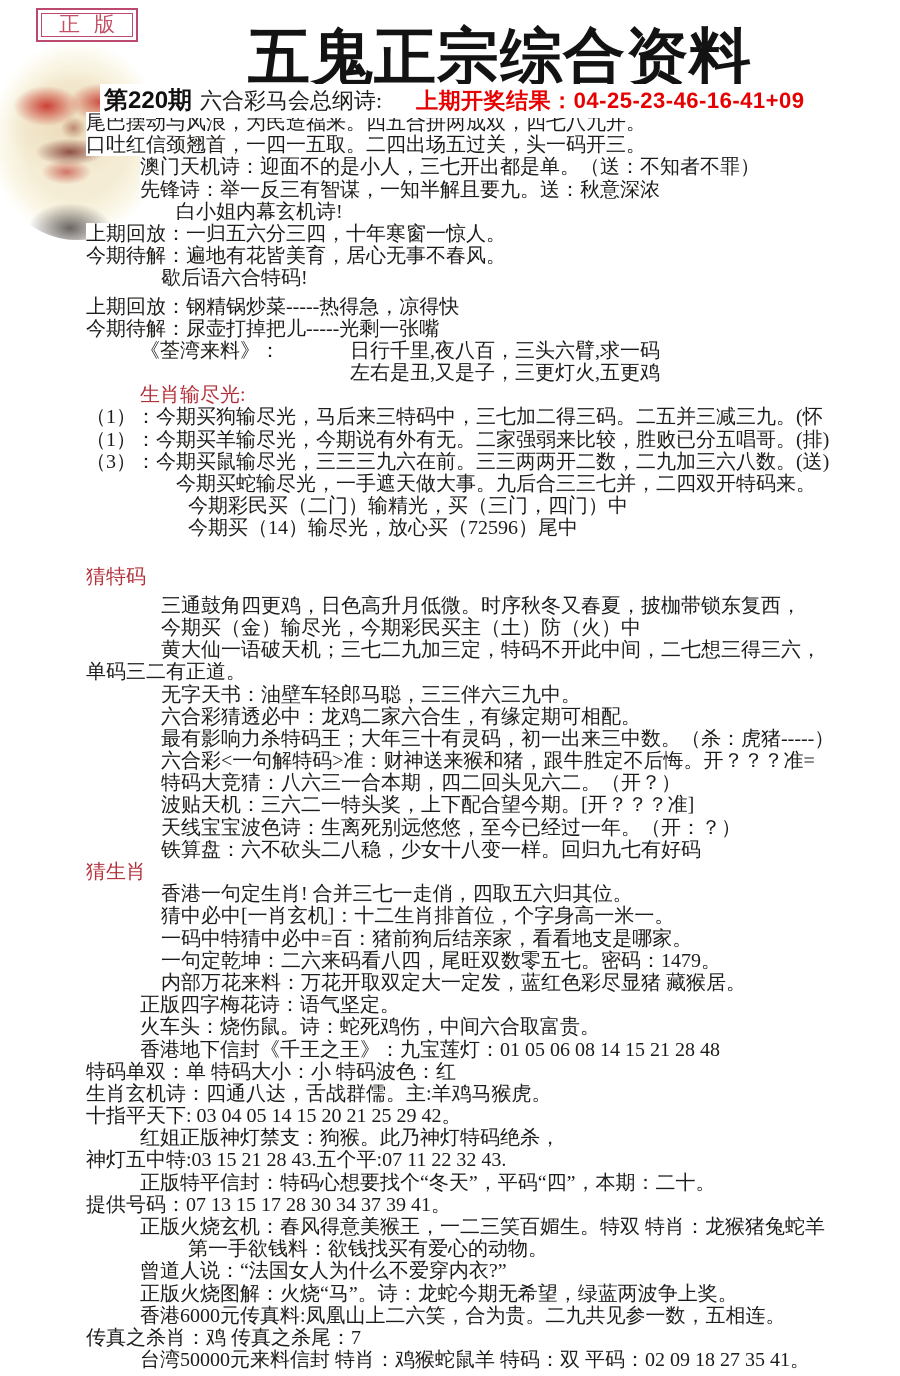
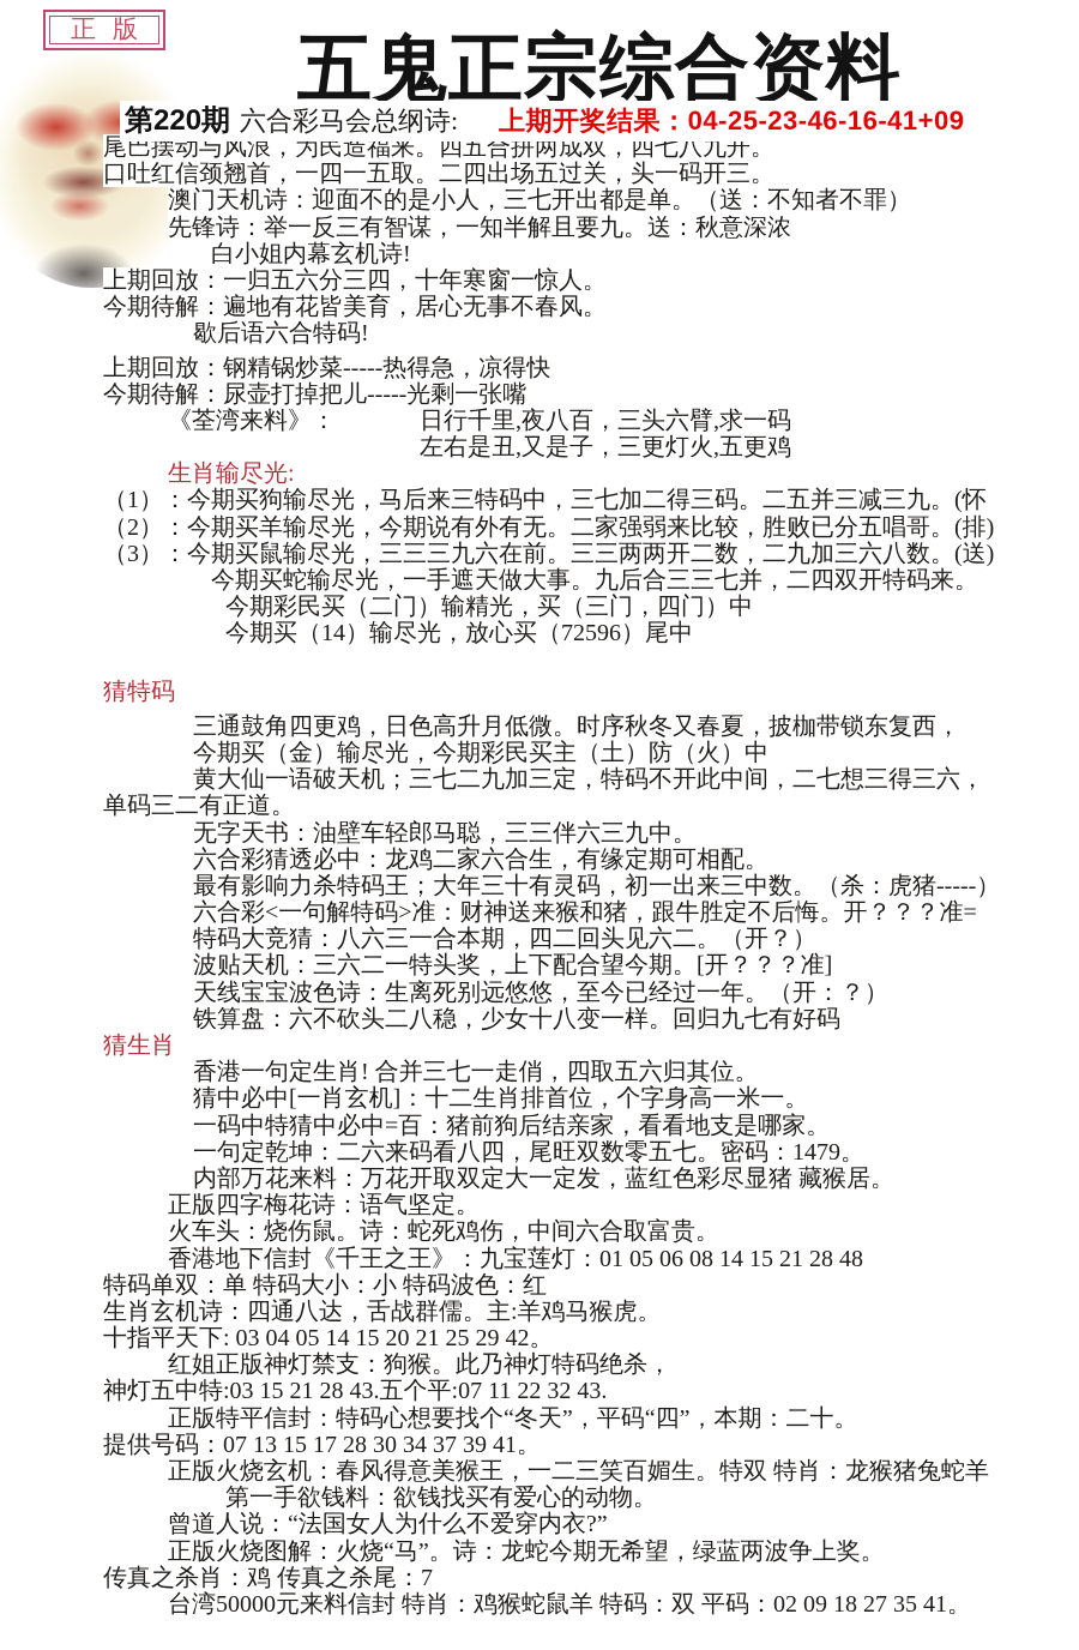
  正版
  五鬼正宗综合资料
  第220期
  六合彩马会总纲诗:
  上期开奖结果：04-25-23-46-16-41+09
  尾巴摆动与风浪，为民造福来。四五合拼两成双，四七八九开。
  口吐红信颈翘首，一四一五取。二四出场五过关，头一码开三。
  澳门天机诗：迎面不的是小人，三七开出都是单。（送：不知者不罪）
  先锋诗：举一反三有智谋，一知半解且要九。送：秋意深浓
  白小姐内幕玄机诗!
  上期回放：一归五六分三四，十年寒窗一惊人。
  今期待解：遍地有花皆美育，居心无事不春风。
  歇后语六合特码!
  上期回放：钢精锅炒菜-----热得急，凉得快
  今期待解：尿壶打掉把儿-----光剩一张嘴
  《荃湾来料》：
  日行千里,夜八百，三头六臂,求一码
  左右是丑,又是子，三更灯火,五更鸡
  生肖输尽光:
  （1）：今期买狗输尽光，马后来三特码中，三七加二得三码。二五并三减三九。(怀
- （1）：今期买羊输尽光，今期说有外有无。二家强弱来比较，胜败已分五唱哥。(排)
+ （2）：今期买羊输尽光，今期说有外有无。二家强弱来比较，胜败已分五唱哥。(排)
  （3）：今期买鼠输尽光，三三三九六在前。三三两两开二数，二九加三六八数。(送)
  今期买蛇输尽光，一手遮天做大事。九后合三三七并，二四双开特码来。
  今期彩民买（二门）输精光，买（三门，四门）中
  今期买（14）输尽光，放心买（72596）尾中
  猜特码
  三通鼓角四更鸡，日色高升月低微。时序秋冬又春夏，披枷带锁东复西，
  今期买（金）输尽光，今期彩民买主（土）防（火）中
  黄大仙一语破天机；三七二九加三定，特码不开此中间，二七想三得三六，
  单码三二有正道。
  无字天书：油壁车轻郎马聪，三三伴六三九中。
  六合彩猜透必中：龙鸡二家六合生，有缘定期可相配。
  最有影响力杀特码王；大年三十有灵码，初一出来三中数。（杀：虎猪-----）
  六合彩<一句解特码>准：财神送来猴和猪，跟牛胜定不后悔。开？？？准=
  特码大竞猜：八六三一合本期，四二回头见六二。（开？）
  波贴天机：三六二一特头奖，上下配合望今期。[开？？？准]
  天线宝宝波色诗：生离死别远悠悠，至今已经过一年。（开：？）
  铁算盘：六不砍头二八稳，少女十八变一样。回归九七有好码
  猜生肖
  香港一句定生肖! 合并三七一走俏，四取五六归其位。
  猜中必中[一肖玄机]：十二生肖排首位，个字身高一米一。
  一码中特猜中必中=百：猪前狗后结亲家，看看地支是哪家。
  一句定乾坤：二六来码看八四，尾旺双数零五七。密码：1479。
  内部万花来料：万花开取双定大一定发，蓝红色彩尽显猪 藏猴居。
  正版四字梅花诗：语气坚定。
  火车头：烧伤鼠。诗：蛇死鸡伤，中间六合取富贵。
  香港地下信封《千王之王》：九宝莲灯：01 05 06 08 14 15 21 28 48
  特码单双：单 特码大小：小 特码波色：红
  生肖玄机诗：四通八达，舌战群儒。主:羊鸡马猴虎。
  十指平天下: 03 04 05 14 15 20 21 25 29 42。
  红姐正版神灯禁支：狗猴。此乃神灯特码绝杀，
  神灯五中特:03 15 21 28 43.五个平:07 11 22 32 43.
  正版特平信封：特码心想要找个“冬天”，平码“四”，本期：二十。
  提供号码：07 13 15 17 28 30 34 37 39 41。
  正版火烧玄机：春风得意美猴王，一二三笑百媚生。特双 特肖：龙猴猪兔蛇羊
  第一手欲钱料：欲钱找买有爱心的动物。
  曾道人说：“法国女人为什么不爱穿内衣?”
  正版火烧图解：火烧“马”。诗：龙蛇今期无希望，绿蓝两波争上奖。
- 香港6000元传真料:凤凰山上二六笑，合为贵。二九共见参一数，五相连。
  传真之杀肖：鸡 传真之杀尾：7
  台湾50000元来料信封 特肖：鸡猴蛇鼠羊 特码：双 平码：02 09 18 27 35 41。
